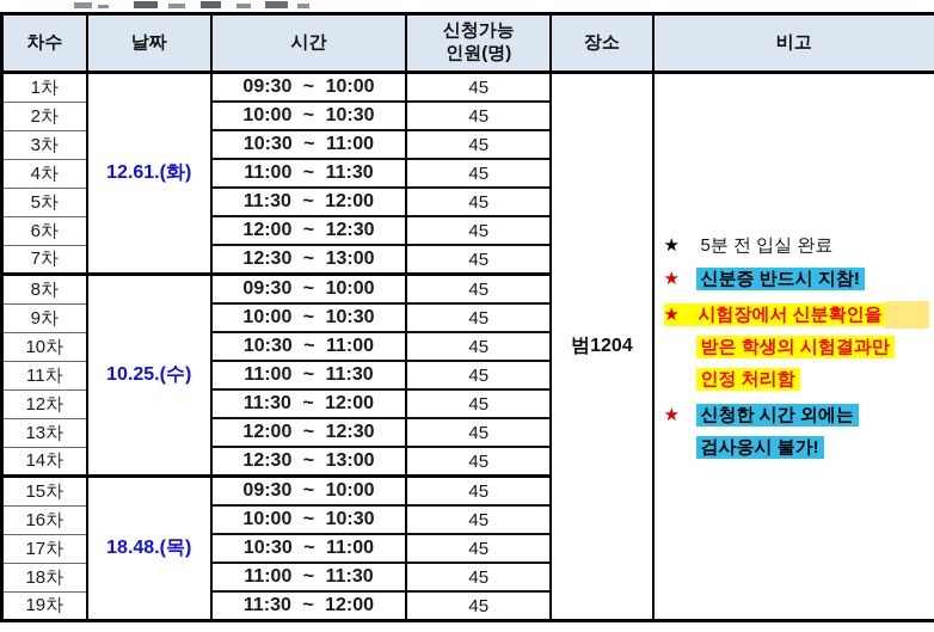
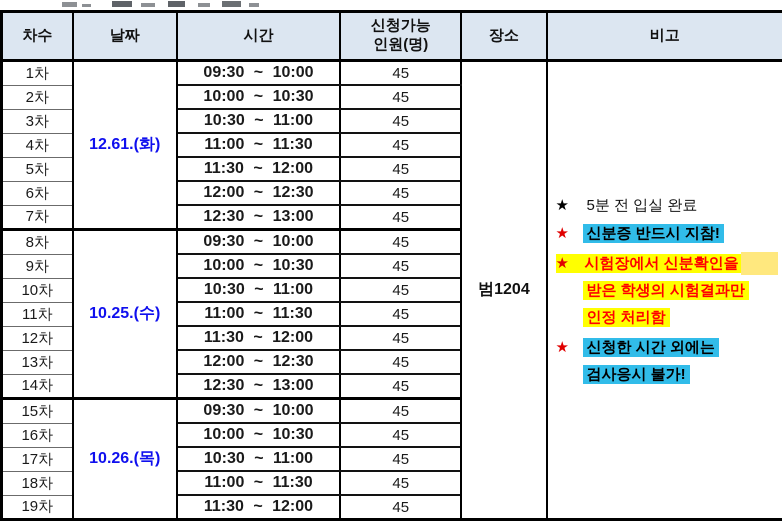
  차수	날짜	시간	신청가능 인원(명)	장소	비고
  1차	12.61.(화)	09:30 ~ 10:00	45	범1204	★ 5분 전 입실 완료 ★ 신분증 반드시 지참! ★ 시험장에서 신분확인을 받은 학생의 시험결과만 인정 처리함 ★ 신청한 시간 외에는 검사응시 불가!
  2차	10:00 ~ 10:30	45
  3차	10:30 ~ 11:00	45
  4차	11:00 ~ 11:30	45
  5차	11:30 ~ 12:00	45
  6차	12:00 ~ 12:30	45
  7차	12:30 ~ 13:00	45
  8차	10.25.(수)	09:30 ~ 10:00	45
  9차	10:00 ~ 10:30	45
  10차	10:30 ~ 11:00	45
  11차	11:00 ~ 11:30	45
  12차	11:30 ~ 12:00	45
  13차	12:00 ~ 12:30	45
  14차	12:30 ~ 13:00	45
- 15차	18.48.(목)	09:30 ~ 10:00	45
+ 15차	10.26.(목)	09:30 ~ 10:00	45
  16차	10:00 ~ 10:30	45
  17차	10:30 ~ 11:00	45
  18차	11:00 ~ 11:30	45
  19차	11:30 ~ 12:00	45
